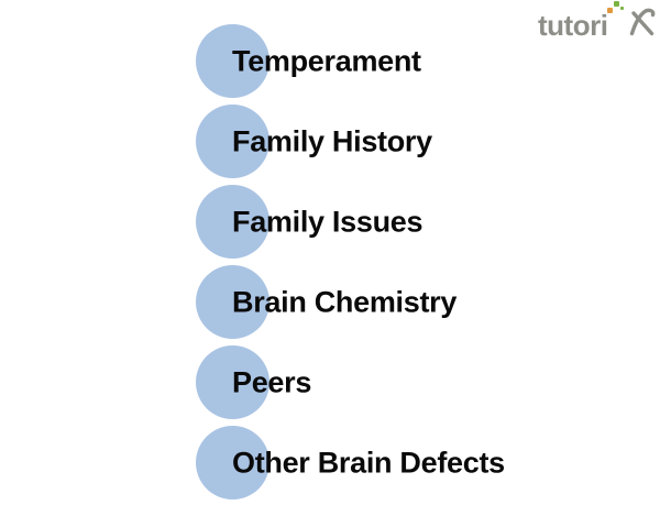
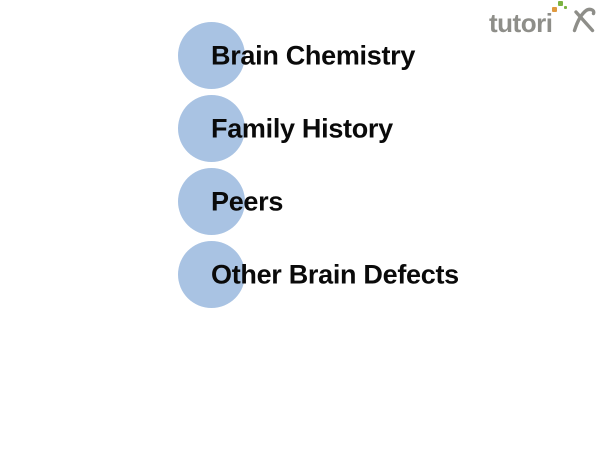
  tutori
- Temperament
- Family History
+ Brain Chemistry
- Family Issues
- Brain Chemistry
+ Family History
  Peers
  Other Brain Defects
